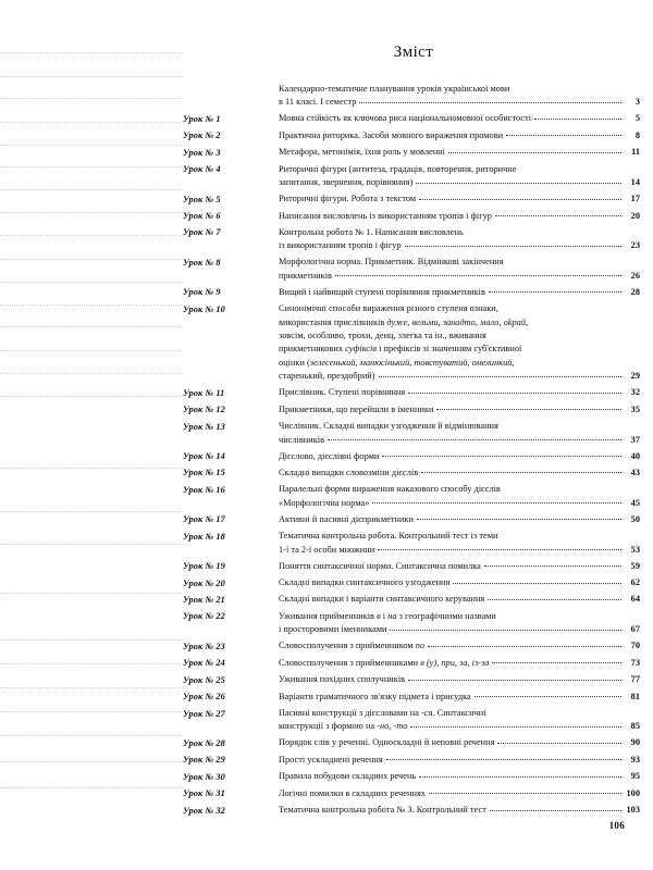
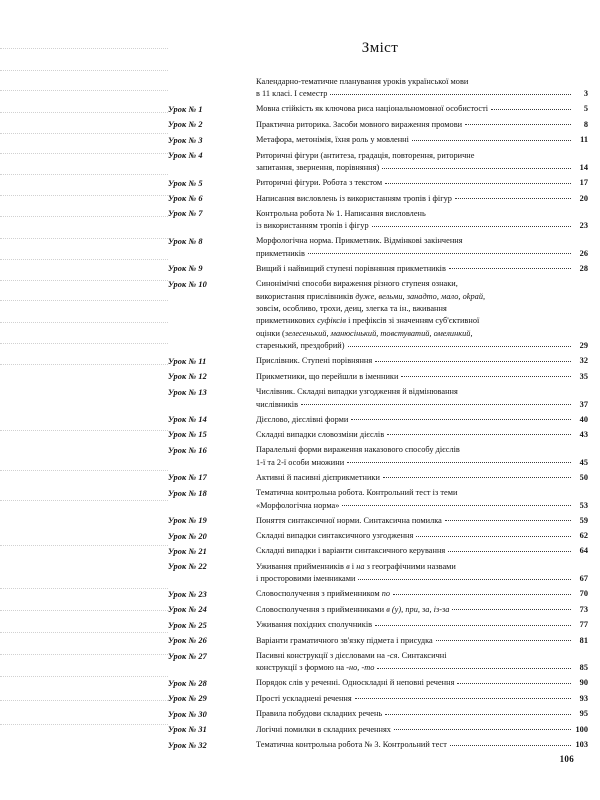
  Зміст
  Календарно-тематичне планування уроків української мови
  в 11 класі. І семестр
  3
  Урок № 1
  Мовна стійкість як ключова риса національномовної особистості
  5
  Урок № 2
  Практична риторика. Засоби мовного вираження промови
  8
  Урок № 3
  Метафора, метонімія, їхня роль у мовленні
  11
  Урок № 4
  Риторичні фігури (антитеза, градація, повторення, риторичне
  запитання, звернення, порівняння)
  14
  Урок № 5
  Риторичні фігури. Робота з текстом
  17
  Урок № 6
  Написання висловлень із використанням тропів і фігур
  20
  Урок № 7
  Контрольна робота № 1. Написання висловлень
  із використанням тропів і фігур
  23
  Урок № 8
  Морфологічна норма. Прикметник. Відмінкові закінчення
  прикметників
  26
  Урок № 9
  Вищий і найвищий ступені порівняння прикметників
  28
  Урок № 10
  Синонімічні способи вираження різного ступеня ознаки,
  використання прислівників дуже, вельми, занадто, мало, okpaй,
  зовсім, особливо, трохи, деиц, злегка та ін., вживання
  прикметникових суфіксів і префіксів зі значенням суб'єктивної
  оцінки (зелесенький, манюсінький, товстуватий, омелинкий,
  старенький, прездобрий)
  29
  Урок № 11
  Прислівник. Ступені порівняння
  32
  Урок № 12
  Прикметники, що перейшли в іменники
  35
  Урок № 13
  Числівник. Складні випадки узгодження й відмінювання
  числівників
  37
  Урок № 14
  Дієслово, дієслівні форми
  40
  Урок № 15
  Складні випадки словозміни дієслів
  43
  Урок № 16
  Паралельні форми вираження наказового способу дієслів
- «Морфологічна норма»
+ 1-ї та 2-ї особи множини
  45
  Урок № 17
  Активні й пасивні дієприкметники
  50
  Урок № 18
  Тематична контрольна робота. Контрольний тест із теми
- 1-ї та 2-ї особи множини
+ «Морфологічна норма»
  53
  Урок № 19
  Поняття синтаксичної норми. Синтаксична помилка
  59
  Урок № 20
  Складні випадки синтаксичного узгодження
  62
  Урок № 21
  Складні випадки і варіанти синтаксичного керування
  64
  Урок № 22
  Уживання прийменників в і на з географічними назвами
  і просторовими іменниками
  67
  Урок № 23
  Словосполучення з прийменником по
  70
  Урок № 24
  Словосполучення з прийменниками в (у), при, за, із-за
  73
  Урок № 25
  Уживання похідних сполучників
  77
  Урок № 26
  Варіанти граматичного зв'язку підмета і присудка
  81
  Урок № 27
  Пасивні конструкції з дієсловами на -ся. Синтаксичні
  конструкції з формою на -но, -то
  85
  Урок № 28
  Порядок слів у реченні. Односкладні й неповні речення
  90
  Урок № 29
  Прості ускладнені речення
  93
  Урок № 30
  Правила побудови складних речень
  95
  Урок № 31
  Логічні помилки в складних реченнях
  100
  Урок № 32
  Тематична контрольна робота № 3. Контрольний тест
  103
  106
